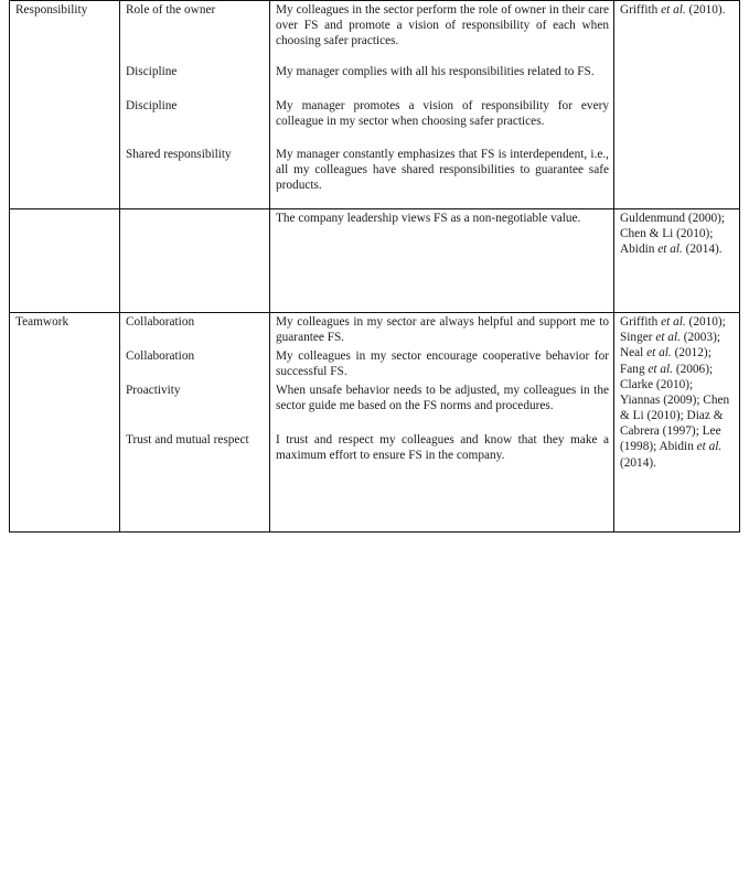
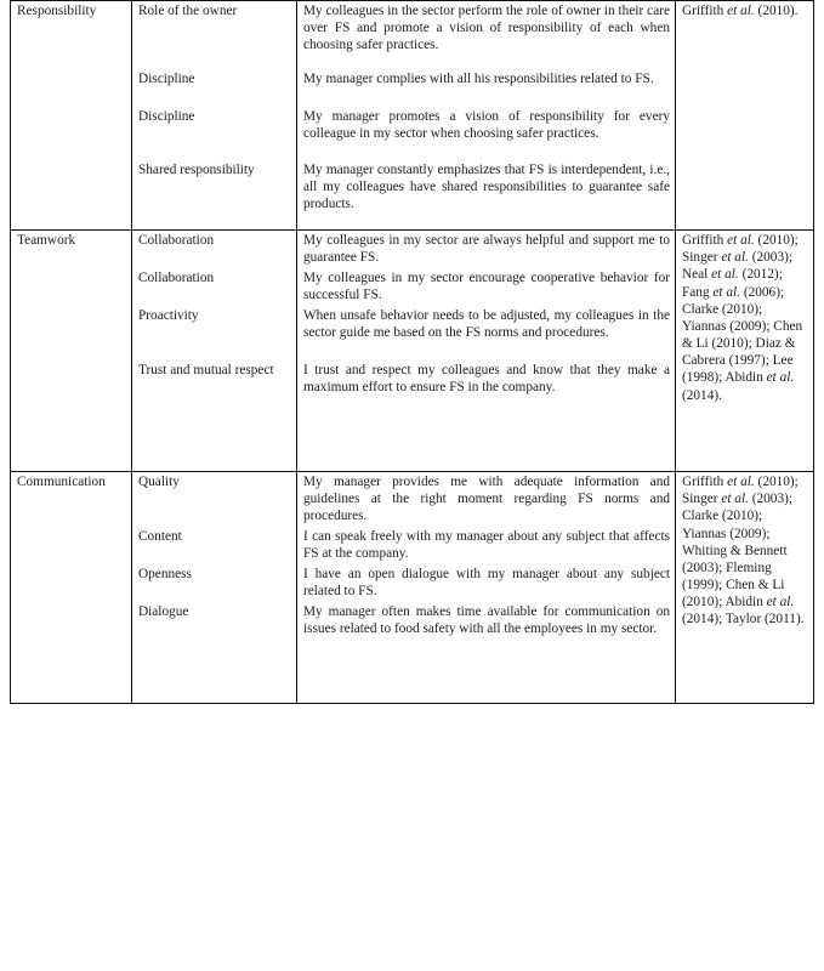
  Responsibility	Role of the owner Discipline Discipline Shared responsibility	My colleagues in the sector perform the role of owner in their care over FS and promote a vision of responsibility of each when choosing safer practices. My manager complies with all his responsibilities related to FS. My manager promotes a vision of responsibility for every colleague in my sector when choosing safer practices. My manager constantly emphasizes that FS is interdependent, i.e., all my colleagues have shared responsibilities to guarantee safe products.	Griffith et al. (2010).
- 		The company leadership views FS as a non-negotiable value.	Guldenmund (2000); Chen & Li (2010); Abidin et al. (2014).
  Teamwork	Collaboration Collaboration Proactivity Trust and mutual respect	My colleagues in my sector are always helpful and support me to guarantee FS. My colleagues in my sector encourage cooperative behavior for successful FS. When unsafe behavior needs to be adjusted, my colleagues in the sector guide me based on the FS norms and procedures. I trust and respect my colleagues and know that they make a maximum effort to ensure FS in the company.	Griffith et al. (2010); Singer et al. (2003); Neal et al. (2012); Fang et al. (2006); Clarke (2010); Yiannas (2009); Chen & Li (2010); Diaz & Cabrera (1997); Lee (1998); Abidin et al. (2014).
+ Communication	Quality Content Openness Dialogue	My manager provides me with adequate information and guidelines at the right moment regarding FS norms and procedures. I can speak freely with my manager about any subject that affects FS at the company. I have an open dialogue with my manager about any subject related to FS. My manager often makes time available for communication on issues related to food safety with all the employees in my sector.	Griffith et al. (2010); Singer et al. (2003); Clarke (2010); Yiannas (2009); Whiting & Bennett (2003); Fleming (1999); Chen & Li (2010); Abidin et al. (2014); Taylor (2011).
